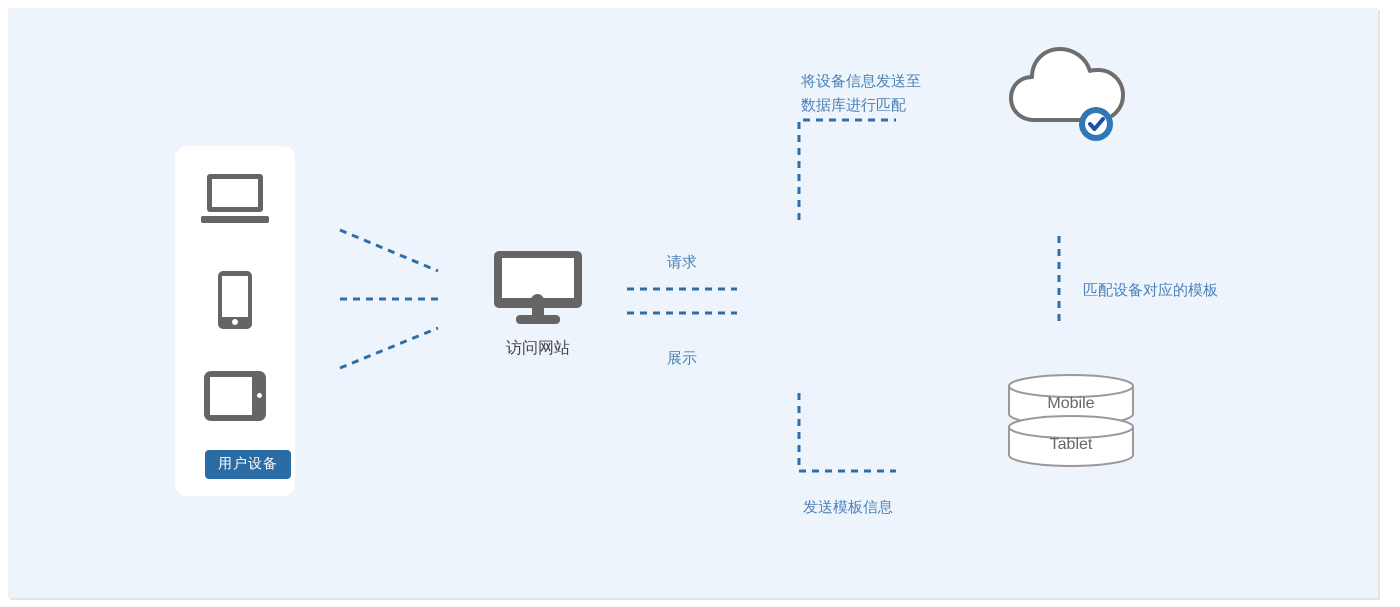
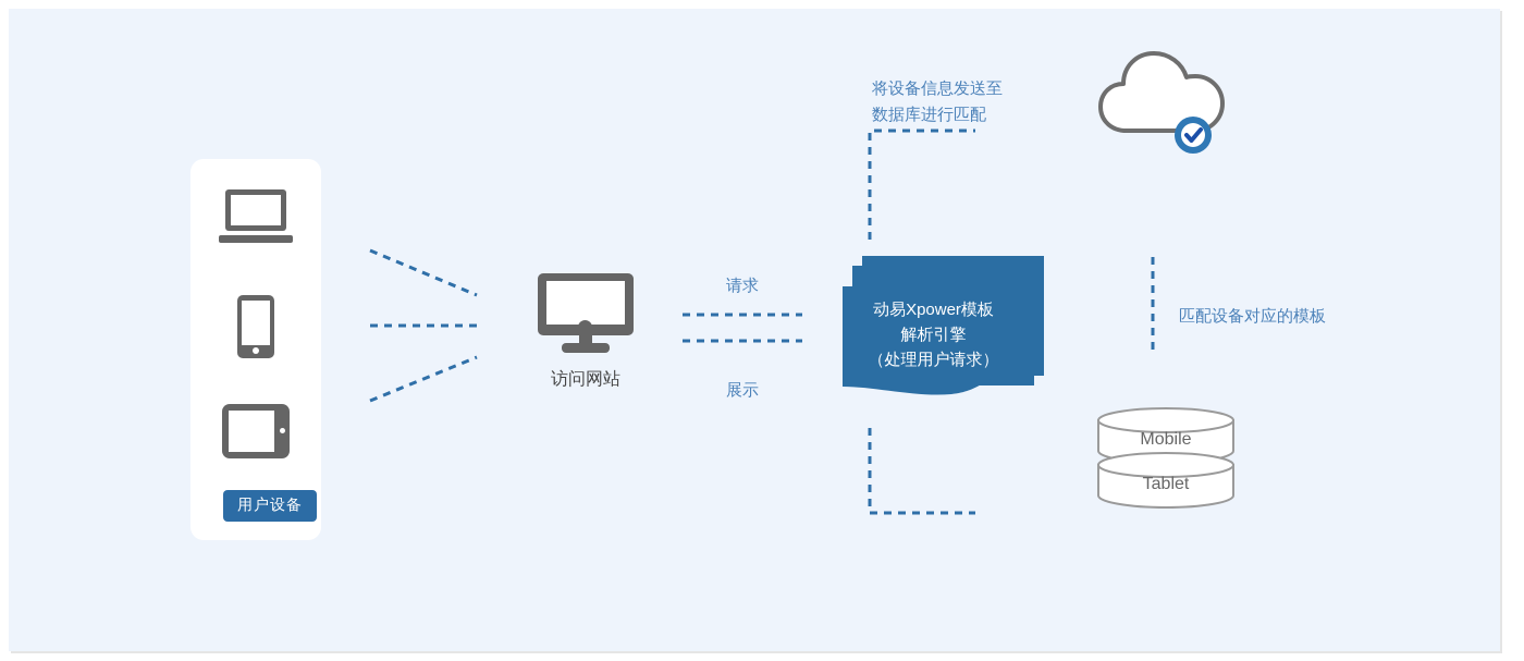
  用户设备
  访问网站
  请求
  展示
+ 动易Xpower模板
+ 解析引擎
+ （处理用户请求）
  Mobile
  Tablet
  将设备信息发送至
  数据库进行匹配
- 发送模板信息
  匹配设备对应的模板
